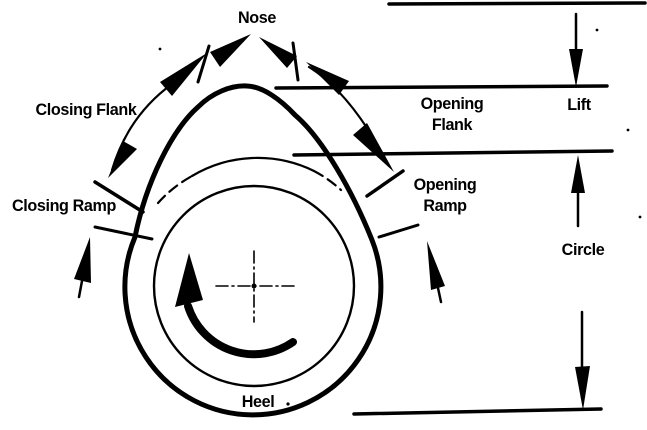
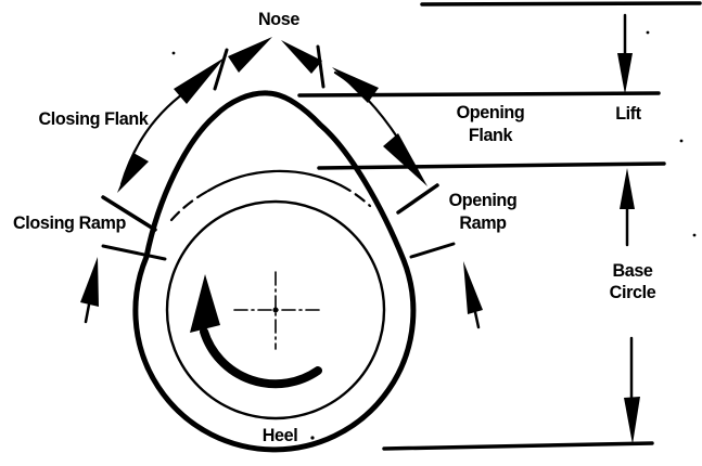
  Nose
  Closing Flank
  Opening
  Flank
  Lift
  Closing Ramp
  Opening
  Ramp
+ Base
  Circle
  Heel
